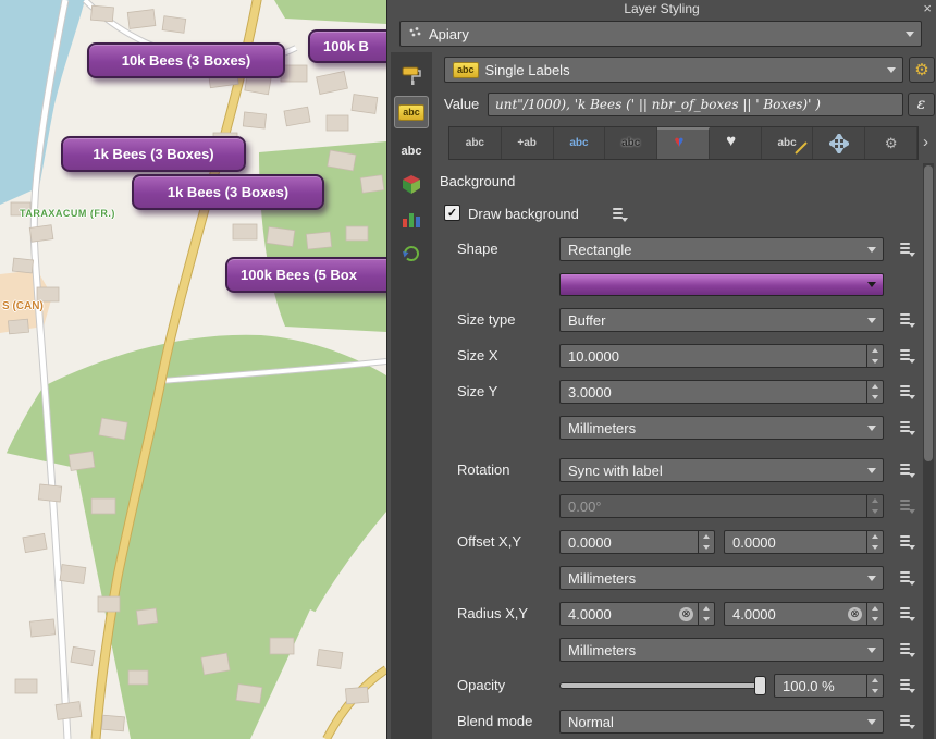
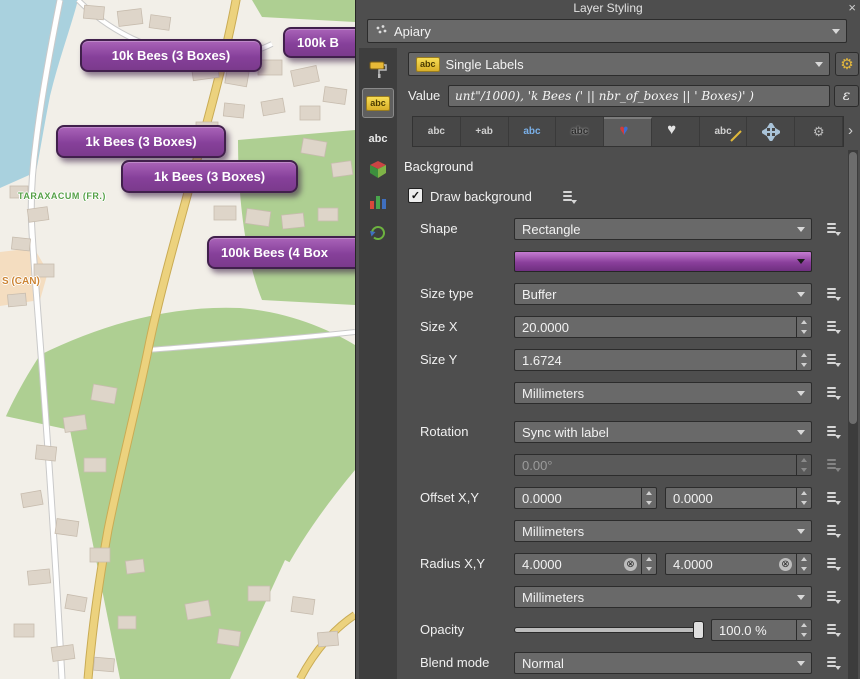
  TARAXACUM (FR.)
  S (CAN)
  10k Bees (3 Boxes)
  100k B
  1k Bees (3 Boxes)
  1k Bees (3 Boxes)
- 100k Bees (5 Box
+ 100k Bees (4 Box
  Layer Styling
  ×
  Apiary
  abc
  abc
  abc
  Single Labels
  ⚙
  Value
  unt"/1000), 'k Bees (' || nbr_of_boxes || ' Boxes)' )
  ε
  abc
  +ab
  abc
  abc
  ♥
  ♥
  abc
  ⚙
  ›
  Background
  ✓
  Draw background
  Shape
  Rectangle
  Size type
  Buffer
  Size X
- 10.0000
+ 20.0000
  Size Y
- 3.0000
+ 1.6724
  Millimeters
  Rotation
  Sync with label
  0.00°
  Offset X,Y
  0.0000
  0.0000
  Millimeters
  Radius X,Y
  4.0000
  ⊗
  4.0000
  ⊗
  Millimeters
  Opacity
  100.0 %
  Blend mode
  Normal
